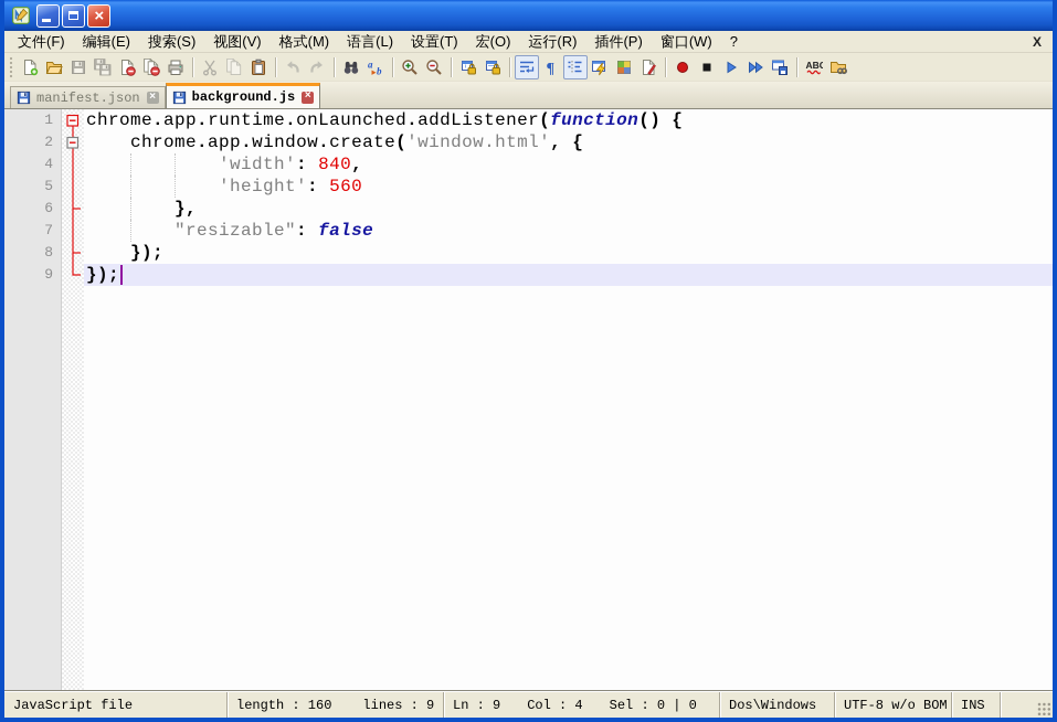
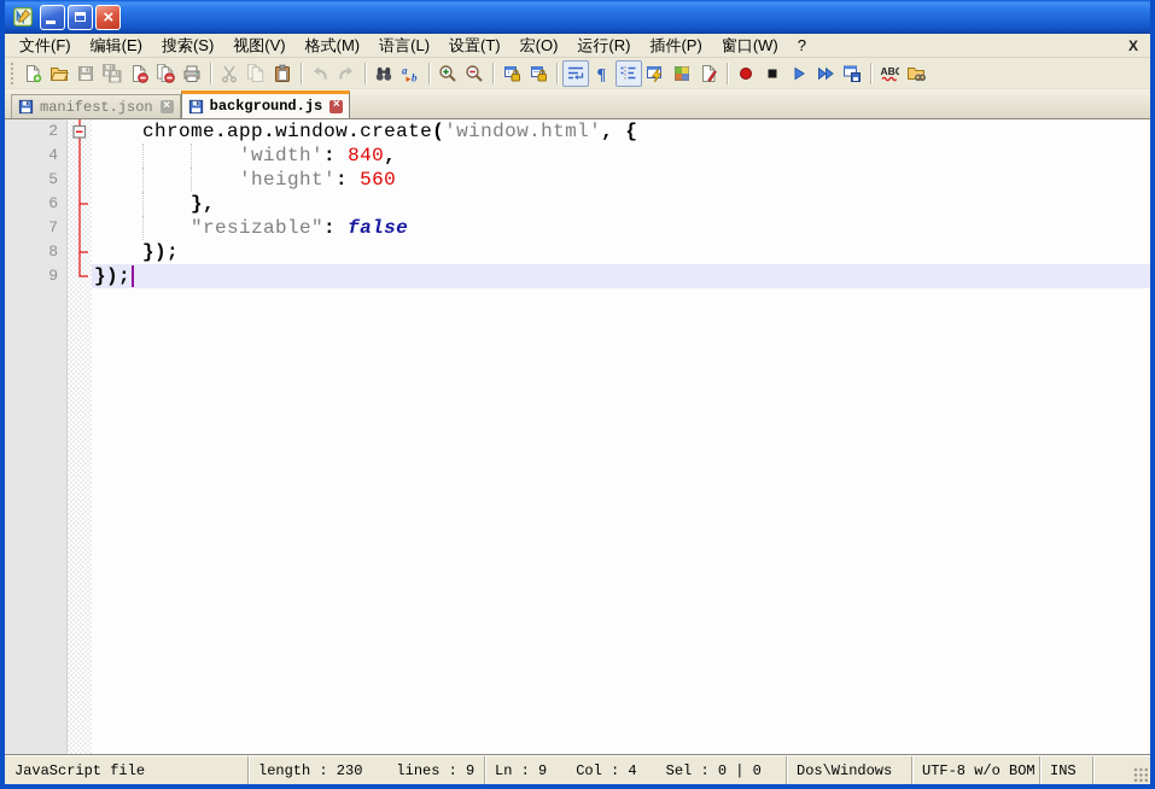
  文件(F)
  编辑(E)
  搜索(S)
  视图(V)
  格式(M)
  语言(L)
  设置(T)
  宏(O)
  运行(R)
  插件(P)
  窗口(W)
  ?
  X
  a
  b
  ¶
  ABC
  manifest.json
  background.js
- 1
- chrome.app.runtime.onLaunched.addListener(function() {
  2
  chrome.app.window.create('window.html', {
  4
  'width': 840,
  5
  'height': 560
  6
  },
  7
  "resizable": false
  8
  });
  9
  });
  JavaScript file
- length : 160
+ length : 230
  lines : 9
  Ln : 9
  Col : 4
  Sel : 0 | 0
  Dos\Windows
  UTF-8 w/o BOM
  INS
